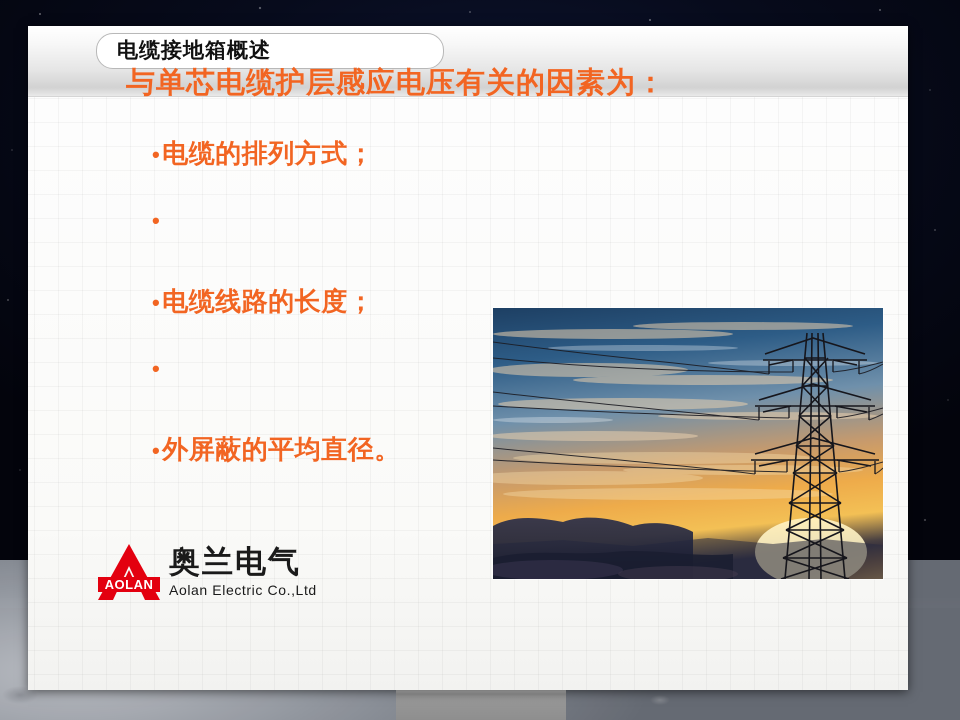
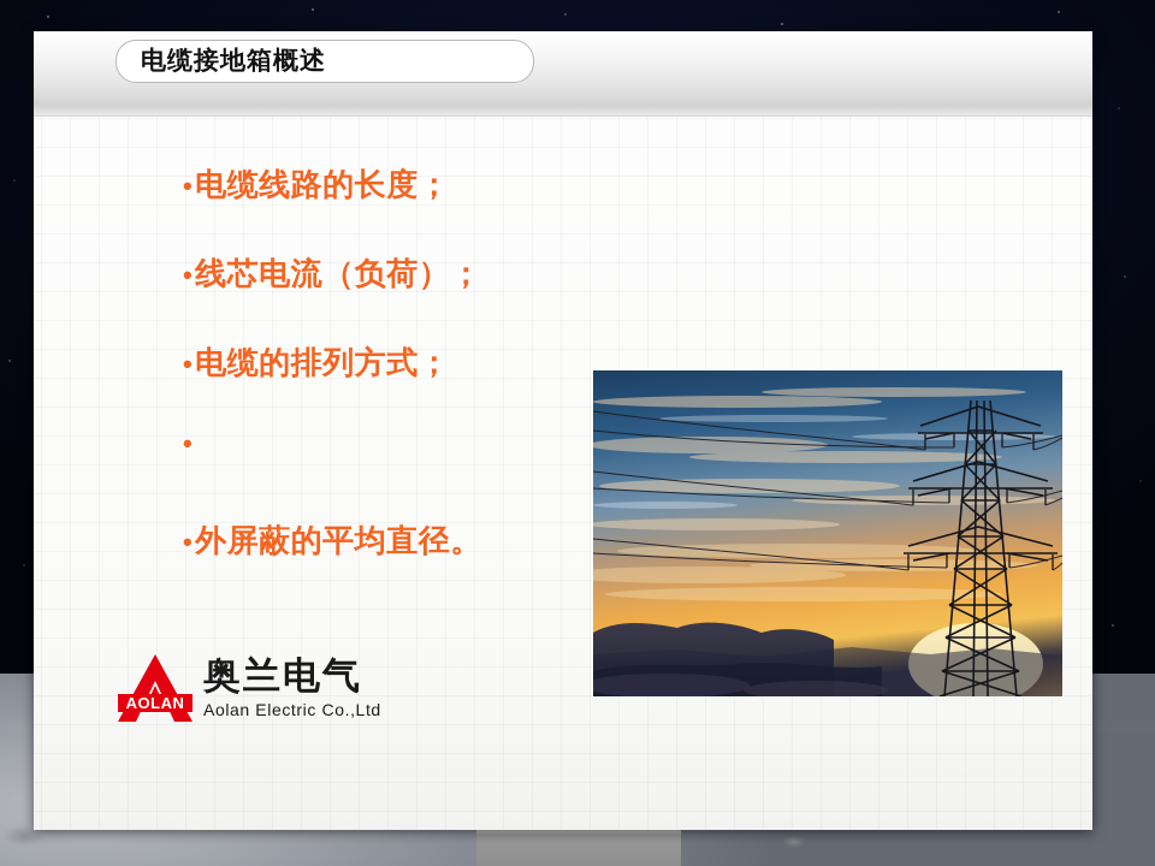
  电缆接地箱概述
- 与单芯电缆护层感应电压有关的因素为：
  •
- 电缆的排列方式；
+ 电缆线路的长度；
  •
+ 线芯电流（负荷）；
  •
- 电缆线路的长度；
+ 电缆的排列方式；
  •
  •
  外屏蔽的平均直径。
  AOLAN
  奥兰电气
  Aolan Electric Co.,Ltd
